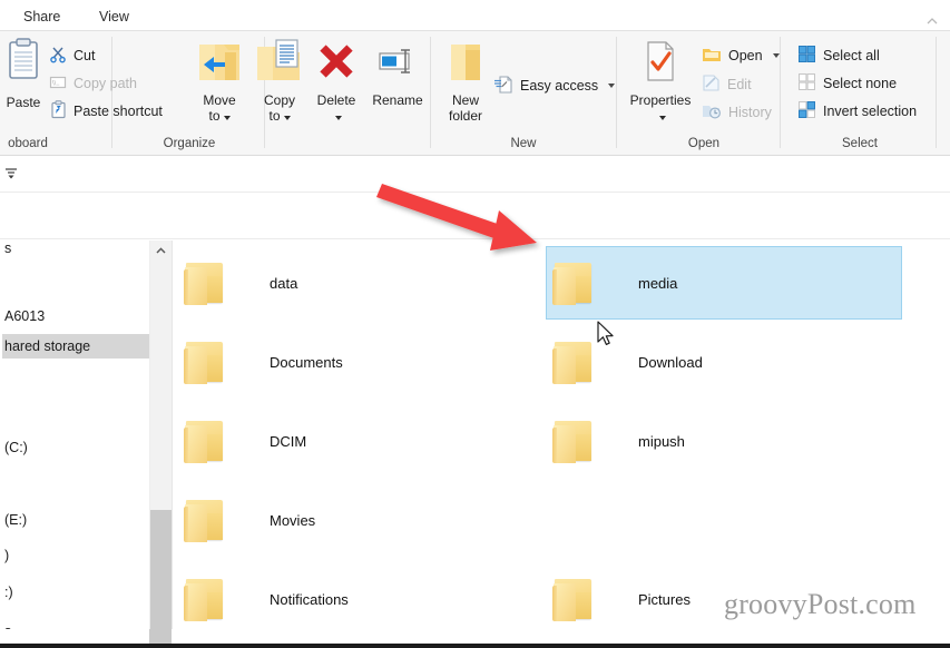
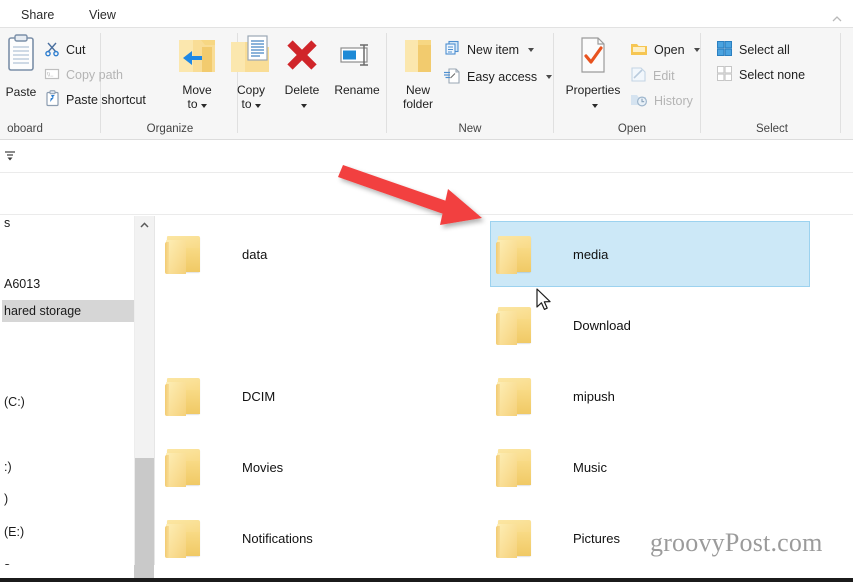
  Share
  View
  oboard
  Organize
  New
  Open
  Select
  Paste
  Cut
  Copy path
  Paste shortcut
  Move
  to
  Copy
  to
  Delete
  Rename
  New
  folder
+ New item
  Easy access
  Properties
  Open
  Edit
  History
  Select all
  Select none
- Invert selection
  s
  A6013
  hared storage
  (C:)
- (E:)
+ :)
  )
- :)
+ (E:)
  data
- Documents
  DCIM
  Movies
  Notifications
  media
  Download
  mipush
+ Music
  Pictures
  groovyPost.com
